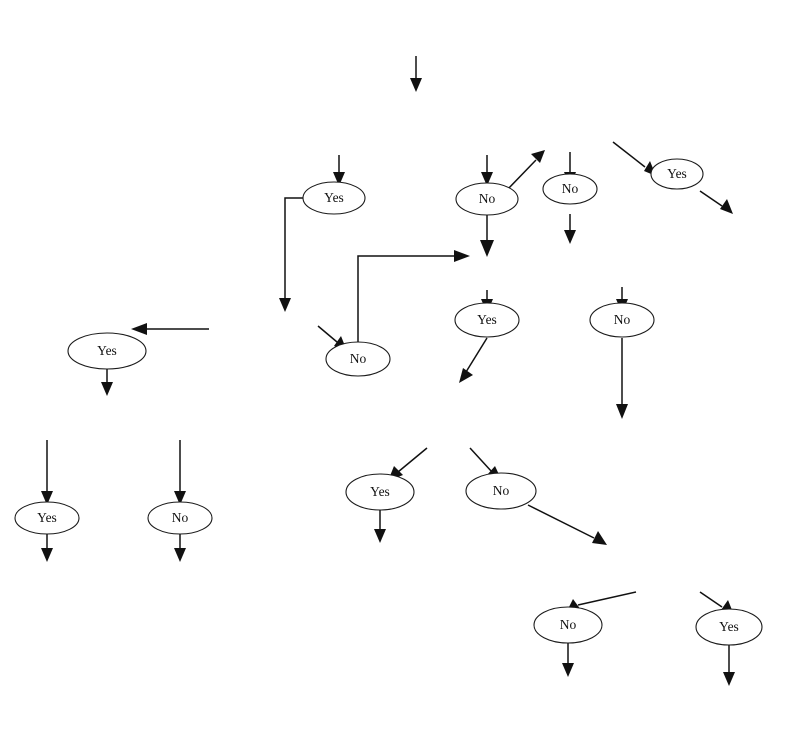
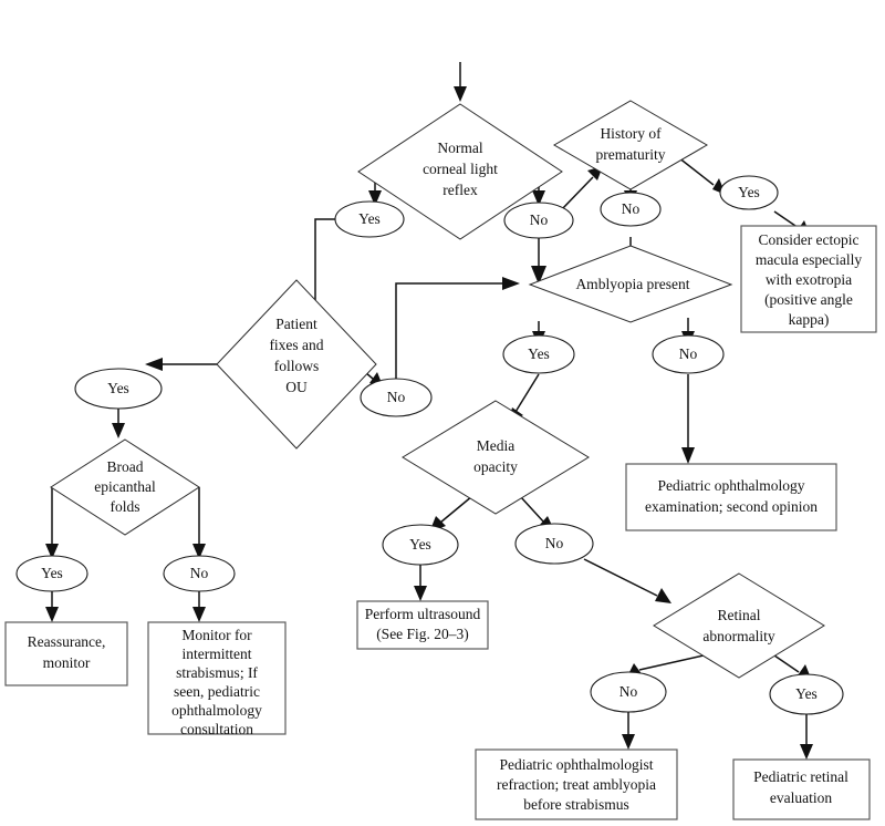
+ Normal
+ corneal light
+ reflex
+ History of
+ prematurity
+ Amblyopia present
+ Patient
+ fixes and
+ follows
+ OU
+ Broad
+ epicanthal
+ folds
+ Media
+ opacity
+ Retinal
+ abnormality
+ Consider ectopic
+ macula especially
+ with exotropia
+ (positive angle
+ kappa)
+ Pediatric ophthalmology
+ examination; second opinion
+ Perform ultrasound
+ (See Fig. 20–3)
+ Reassurance,
+ monitor
+ Monitor for
+ intermittent
+ strabismus; If
+ seen, pediatric
+ ophthalmology
+ consultation
+ Pediatric ophthalmologist
+ refraction; treat amblyopia
+ before strabismus
+ Pediatric retinal
+ evaluation
  Yes
  No
  No
  Yes
  Yes
  No
  Yes
  No
  Yes
  No
  Yes
  No
  No
  Yes
